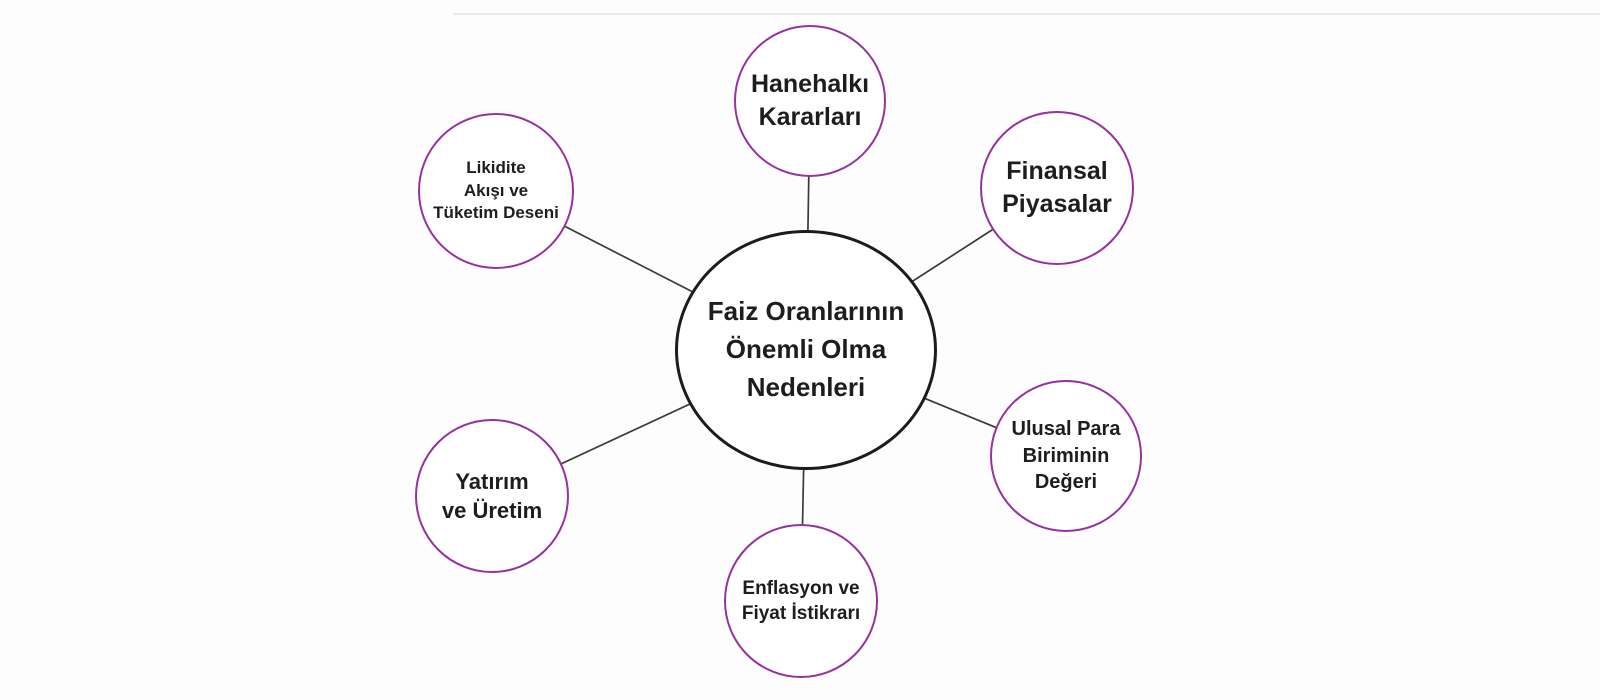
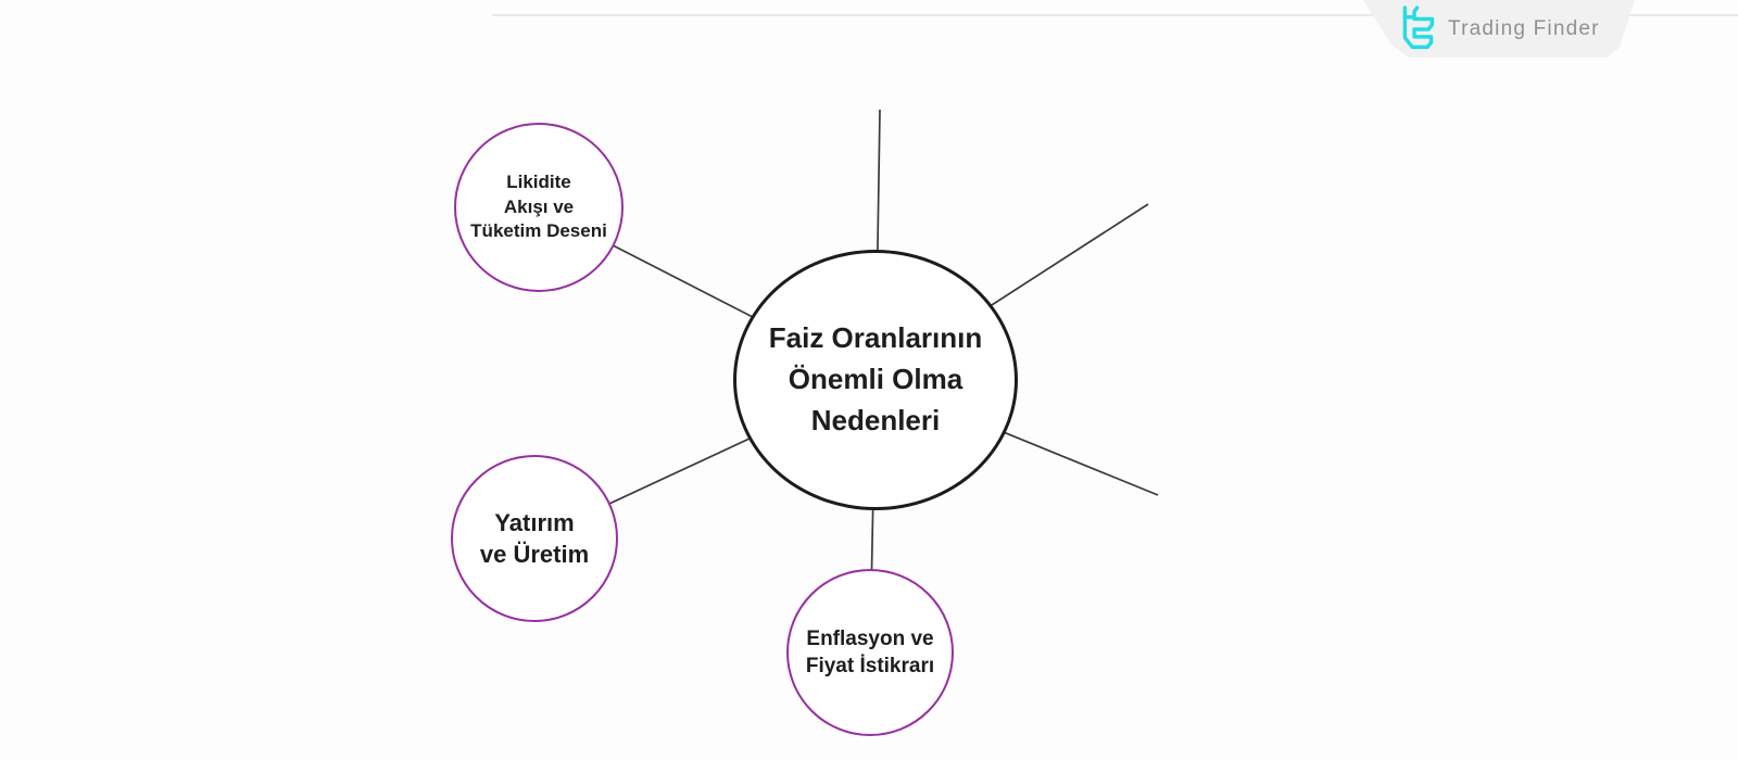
+ Trading Finder
  Faiz Oranlarının
  Önemli Olma
  Nedenleri
- Hanehalkı
- Kararları
- Finansal
- Piyasalar
- Ulusal Para
- Biriminin
- Değeri
  Enflasyon ve
  Fiyat İstikrarı
  Yatırım
  ve Üretim
  Likidite
  Akışı ve
  Tüketim Deseni
